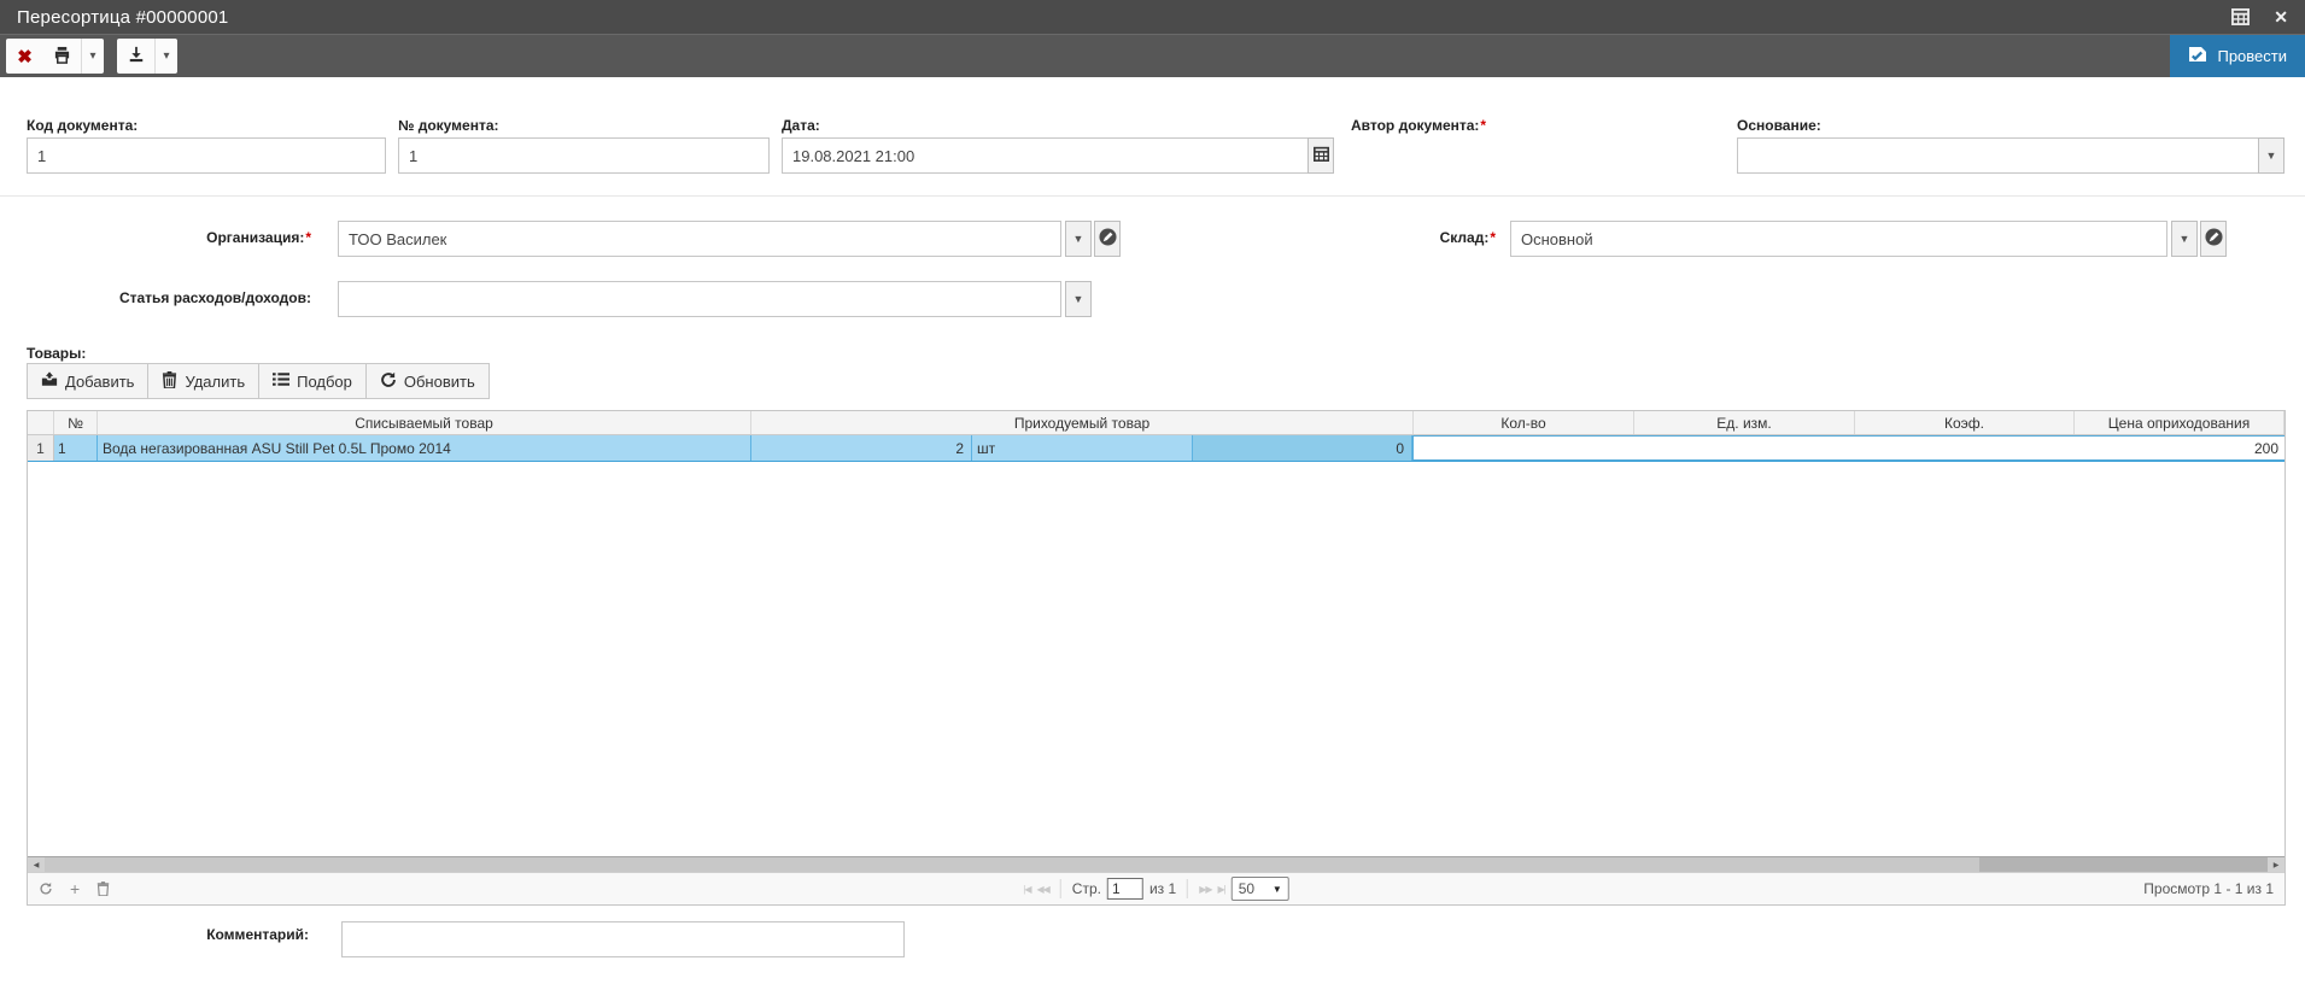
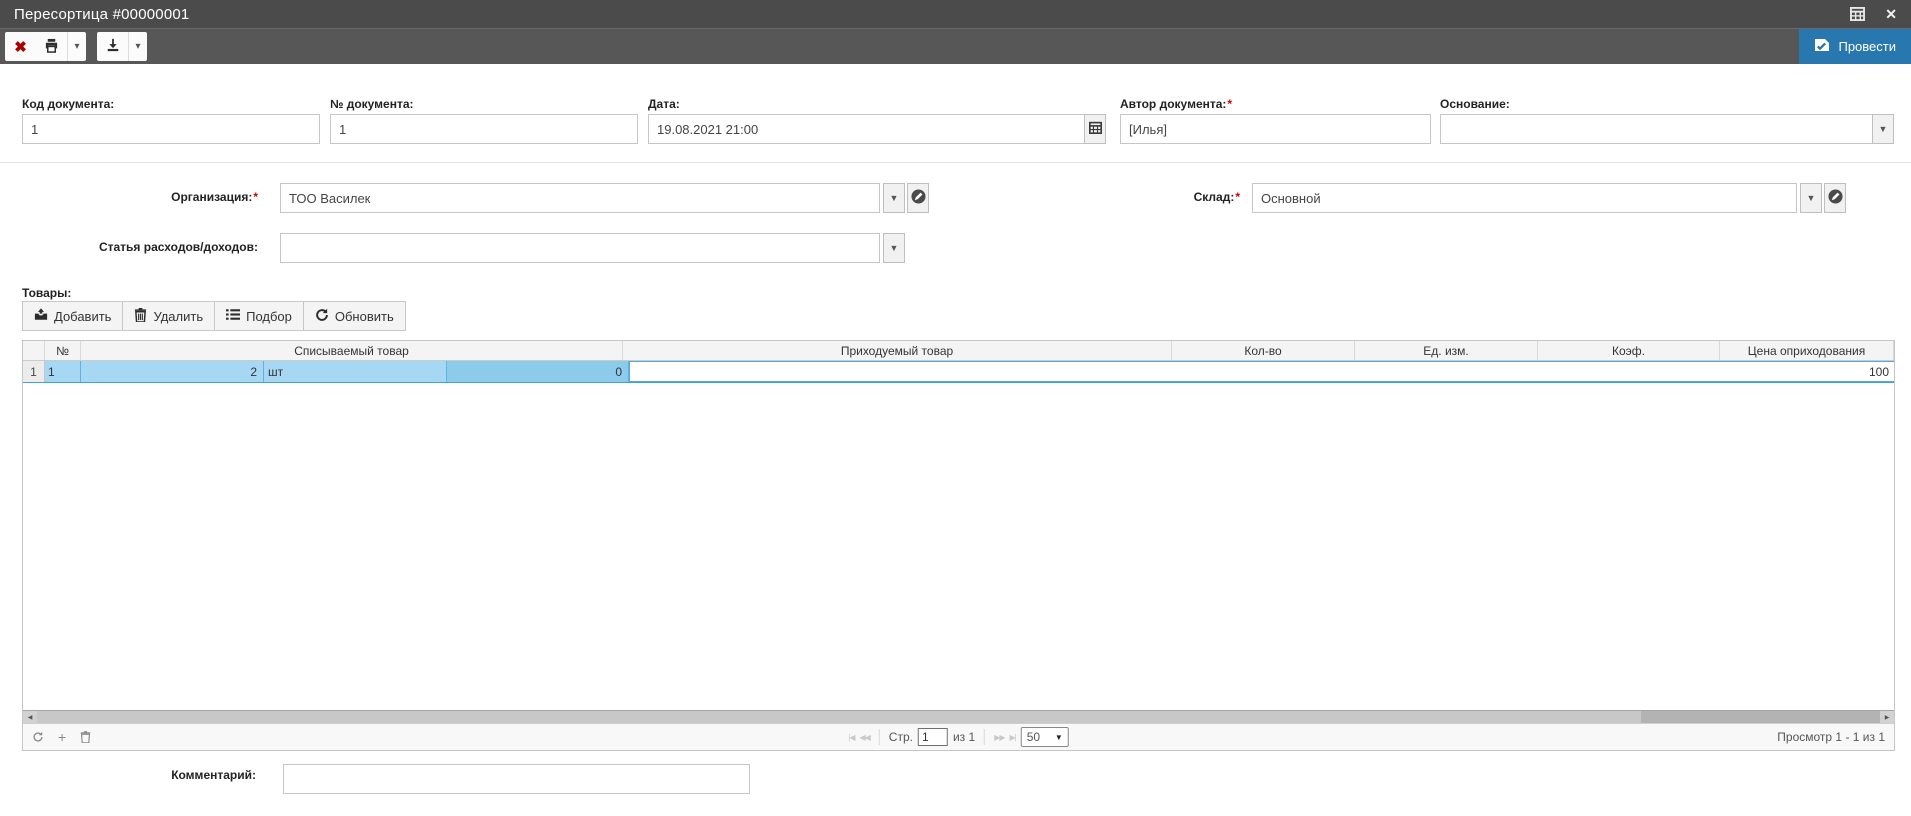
  Пересортица #00000001
  ✕
  ✖
  ▾
  ▾
  Провести
  Код документа:
  № документа:
  Дата:
  Автор документа:*
  Основание:
  1
  1
  19.08.2021 21:00
+ [Илья]
  ▼
  Организация:*
  ТОО Василек
  ▼
  Склад:*
  Основной
  ▼
  Статья расходов/доходов:
  ▼
  Товары:
  Добавить
  Удалить
  Подбор
  Обновить
  №
  Списываемый товар
  Приходуемый товар
  Кол-во
  Ед. изм.
  Коэф.
  Цена оприходования
  1
  1
- Вода негазированная ASU Still Pet 0.5L Промо 2014
  2
  шт
  0
- 200
+ 100
  +
  |◀
  ◀◀
  Стр.
  1
  из 1
  ▶▶
  ▶|
  50
  ▼
  Просмотр 1 - 1 из 1
  Комментарий:
